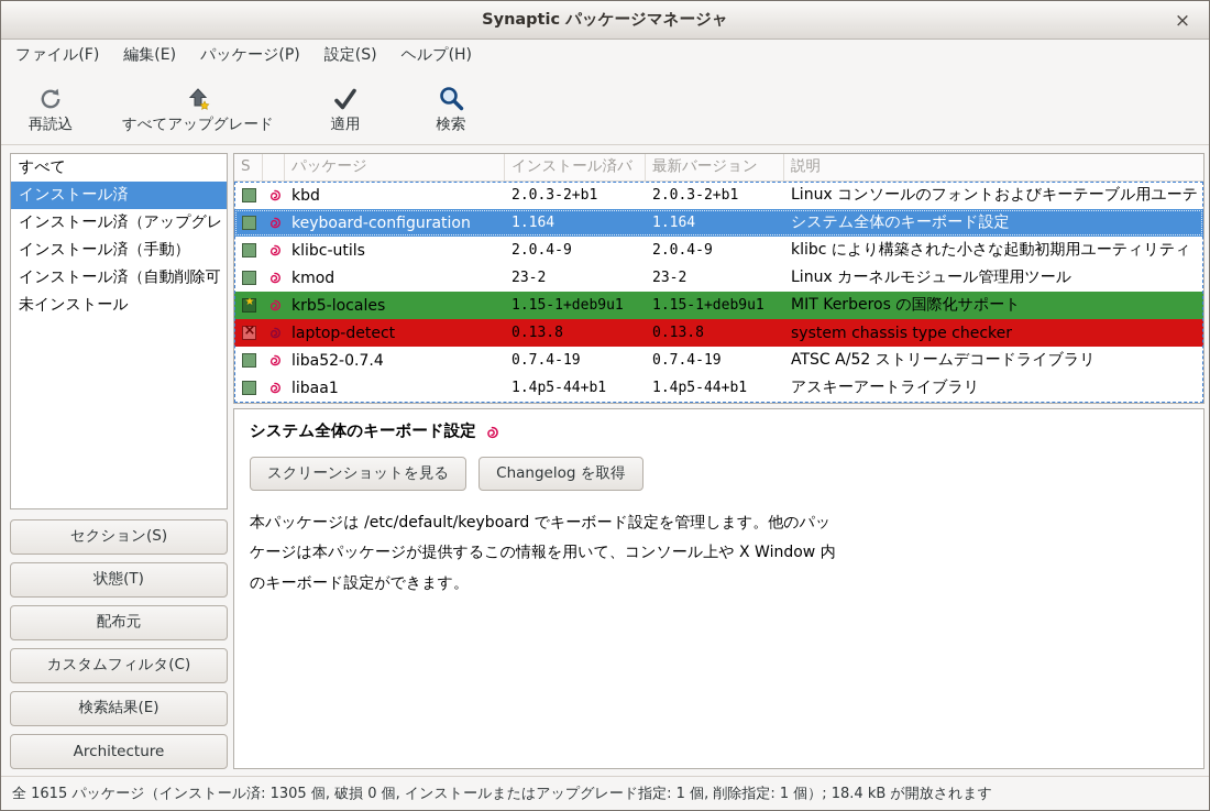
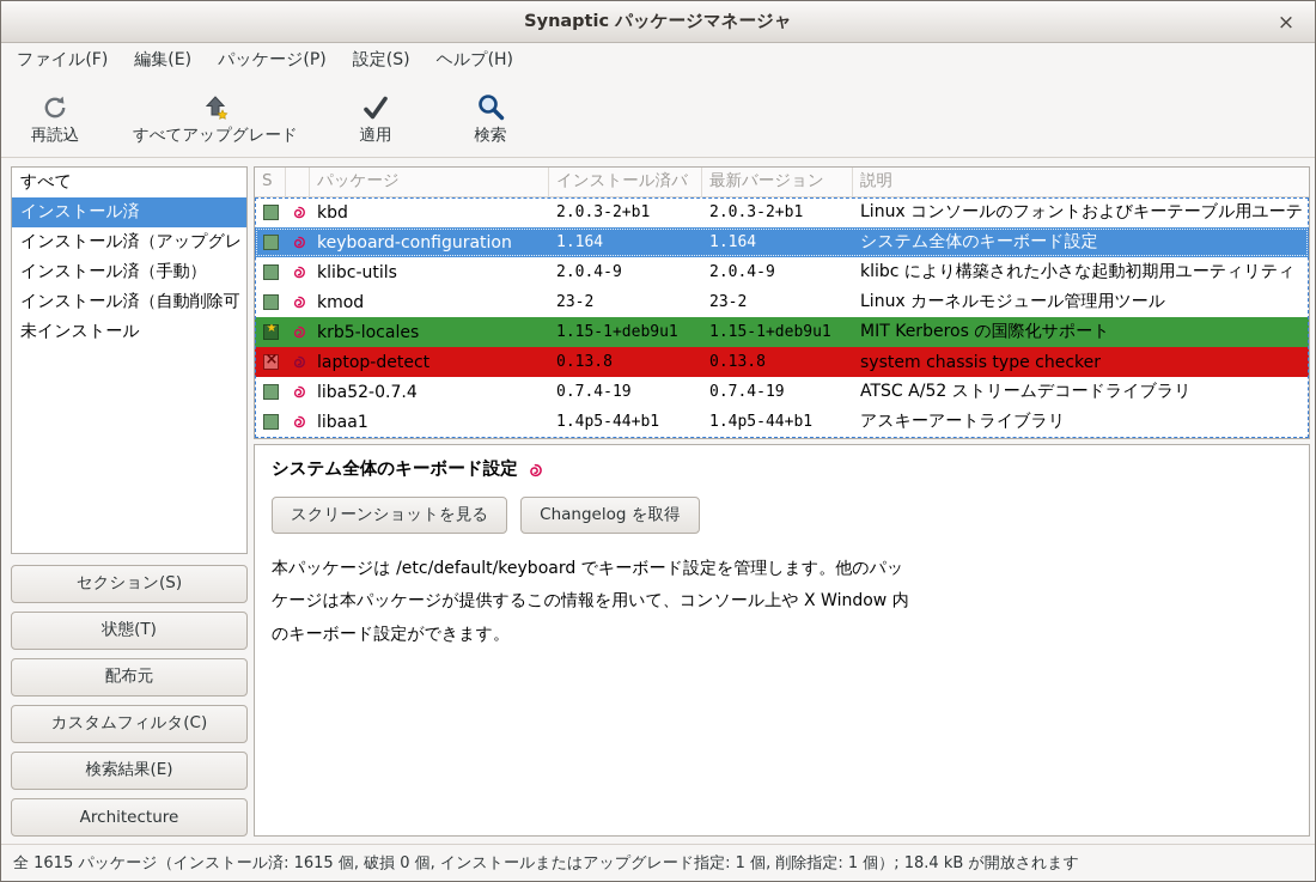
  Synaptic パッケージマネージャ
  ×
  ファイル(F)
  編集(E)
  パッケージ(P)
  設定(S)
  ヘルプ(H)
  再読込
  すべてアップグレード
  適用
  検索
  すべて
  インストール済
  インストール済（アップグレ
  インストール済（手動）
  インストール済（自動削除可
  未インストール
  セクション(S)
  状態(T)
  配布元
  カスタムフィルタ(C)
  検索結果(E)
  Architecture
  S
  パッケージ
  インストール済バ
  最新バージョン
  説明
  kbd
  2.0.3-2+b1
  2.0.3-2+b1
  Linux コンソールのフォントおよびキーテーブル用ユーテ
  keyboard-configuration
  1.164
  1.164
  システム全体のキーボード設定
  klibc-utils
  2.0.4-9
  2.0.4-9
  klibc により構築された小さな起動初期用ユーティリティ
  kmod
  23-2
  23-2
  Linux カーネルモジュール管理用ツール
  krb5-locales
  1.15-1+deb9u1
  1.15-1+deb9u1
  MIT Kerberos の国際化サポート
  laptop-detect
  0.13.8
  0.13.8
  system chassis type checker
  liba52-0.7.4
  0.7.4-19
  0.7.4-19
  ATSC A/52 ストリームデコードライブラリ
  libaa1
  1.4p5-44+b1
  1.4p5-44+b1
  アスキーアートライブラリ
  システム全体のキーボード設定
  スクリーンショットを見る
  Changelog を取得
  本パッケージは /etc/default/keyboard でキーボード設定を管理します。他のパッ
  ケージは本パッケージが提供するこの情報を用いて、コンソール上や X Window 内
  のキーボード設定ができます。
- 全 1615 パッケージ（インストール済: 1305 個, 破損 0 個, インストールまたはアップグレード指定: 1 個, 削除指定: 1 個）; 18.4 kB が開放されます
+ 全 1615 パッケージ（インストール済: 1615 個, 破損 0 個, インストールまたはアップグレード指定: 1 個, 削除指定: 1 個）; 18.4 kB が開放されます
